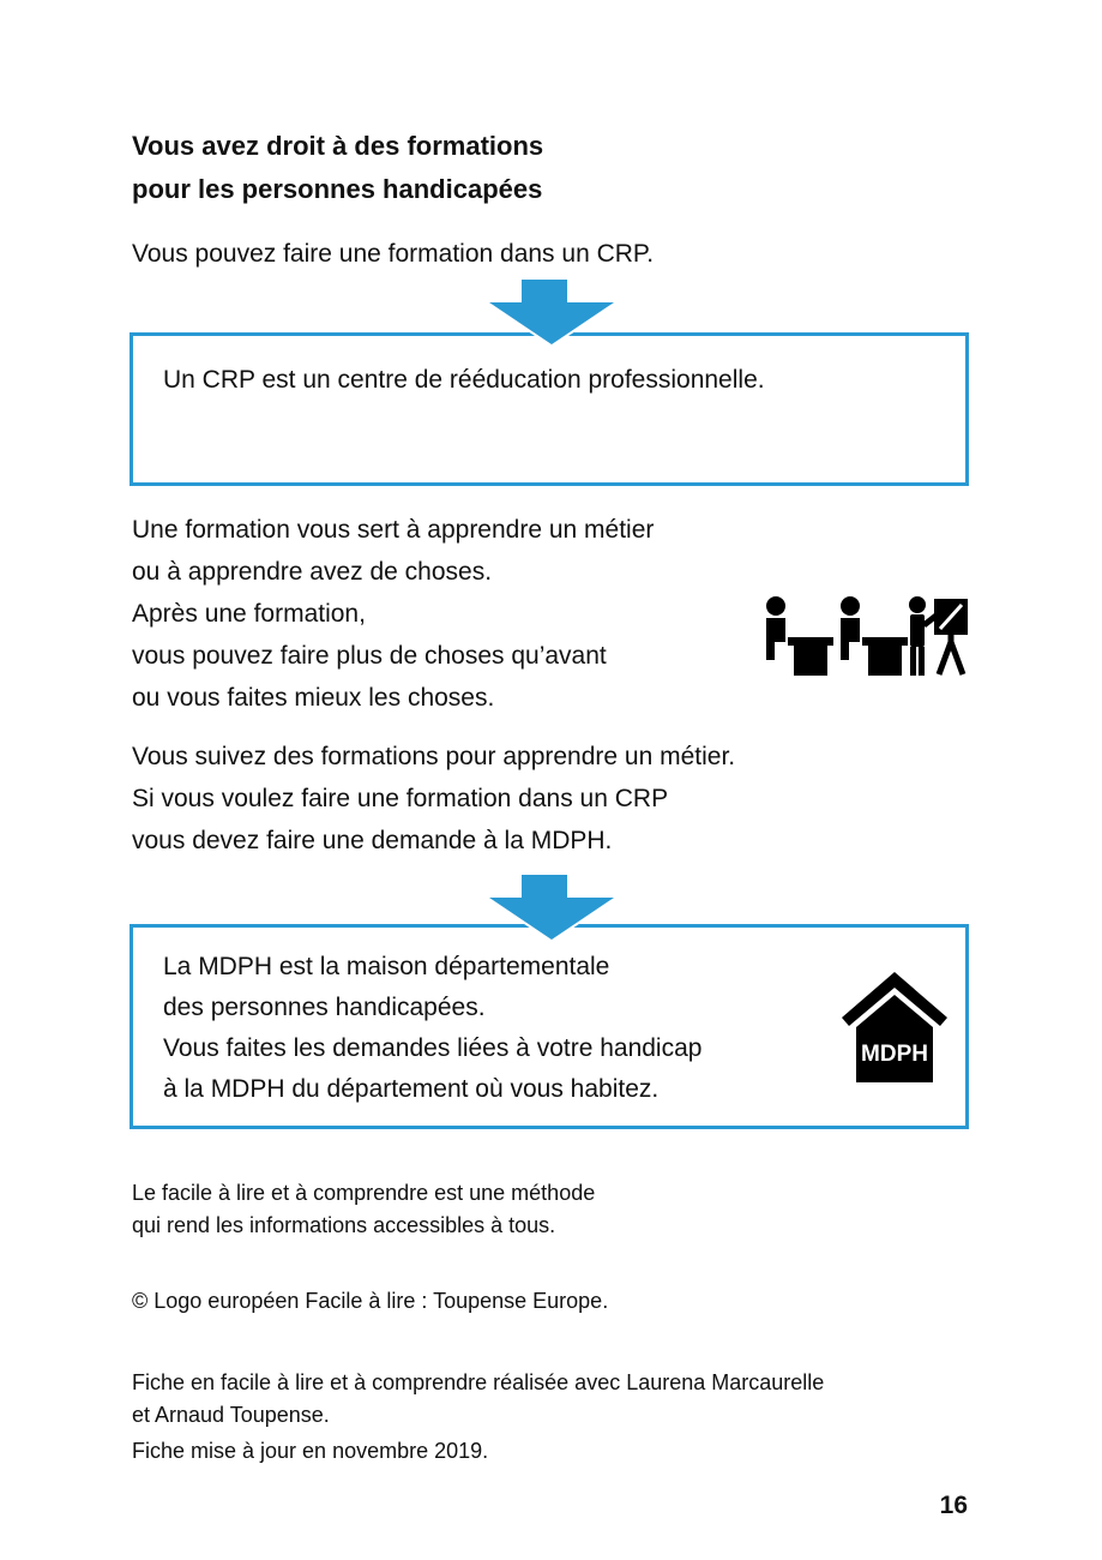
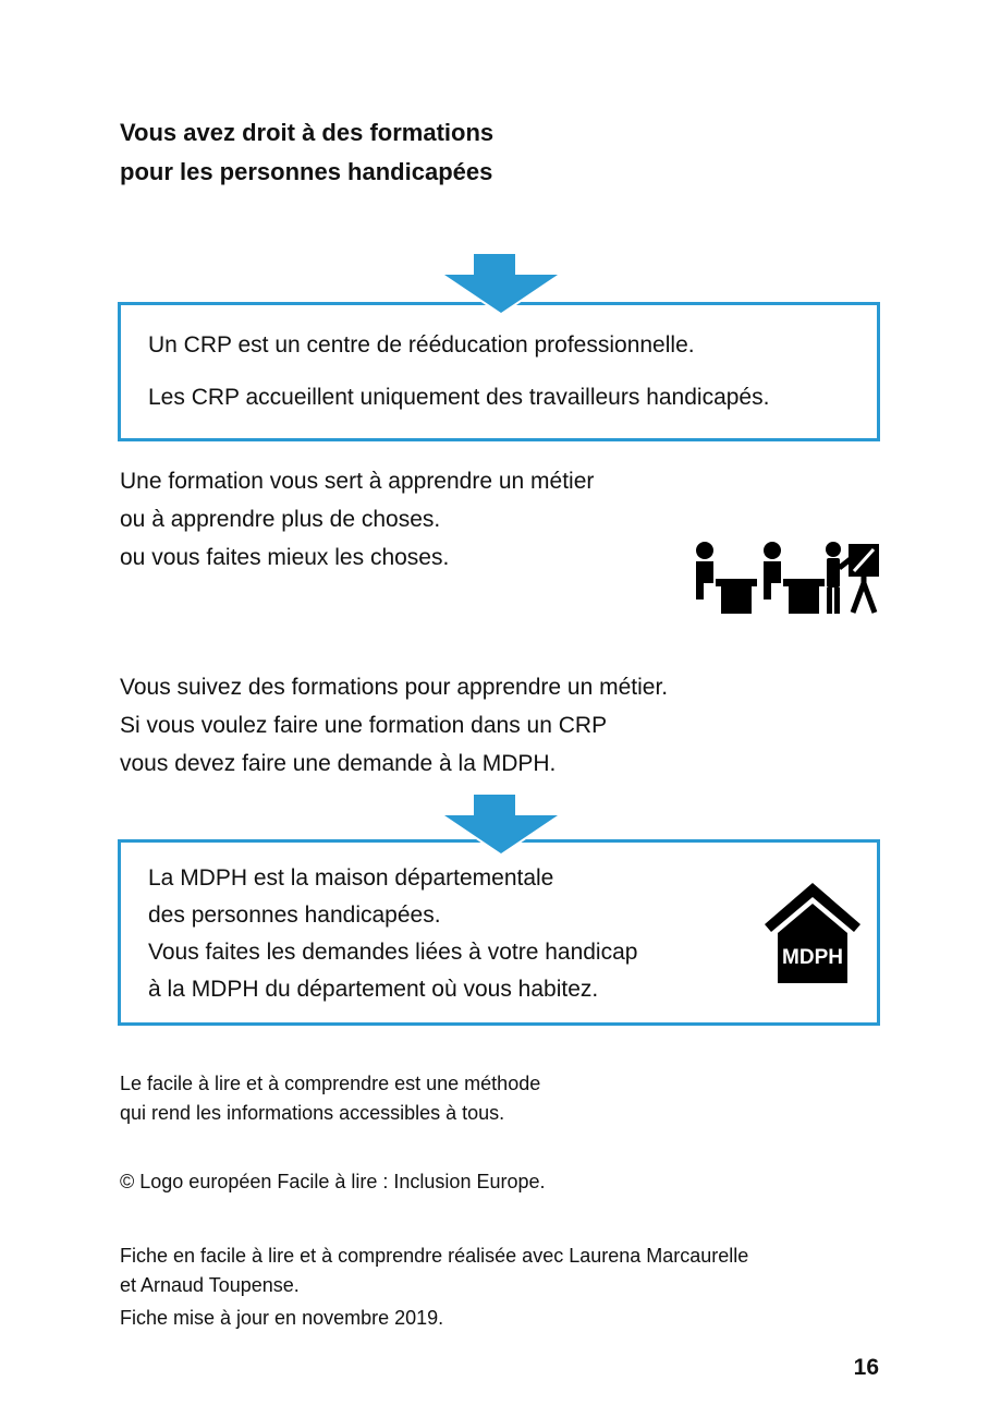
  Vous avez droit à des formations
  pour les personnes handicapées
- Vous pouvez faire une formation dans un CRP.
  Un CRP est un centre de rééducation professionnelle.
+ Les CRP accueillent uniquement des travailleurs handicapés.
  Une formation vous sert à apprendre un métier
- ou à apprendre avez de choses.
+ ou à apprendre plus de choses.
- Après une formation,
- vous pouvez faire plus de choses qu’avant
  ou vous faites mieux les choses.
  Vous suivez des formations pour apprendre un métier.
  Si vous voulez faire une formation dans un CRP
  vous devez faire une demande à la MDPH.
  La MDPH est la maison départementale
  des personnes handicapées.
  Vous faites les demandes liées à votre handicap
  à la MDPH du département où vous habitez.
  MDPH
  Le facile à lire et à comprendre est une méthode
  qui rend les informations accessibles à tous.
- © Logo européen Facile à lire : Toupense Europe.
+ © Logo européen Facile à lire : Inclusion Europe.
  Fiche en facile à lire et à comprendre réalisée avec Laurena Marcaurelle
  et Arnaud Toupense.
  Fiche mise à jour en novembre 2019.
  16
